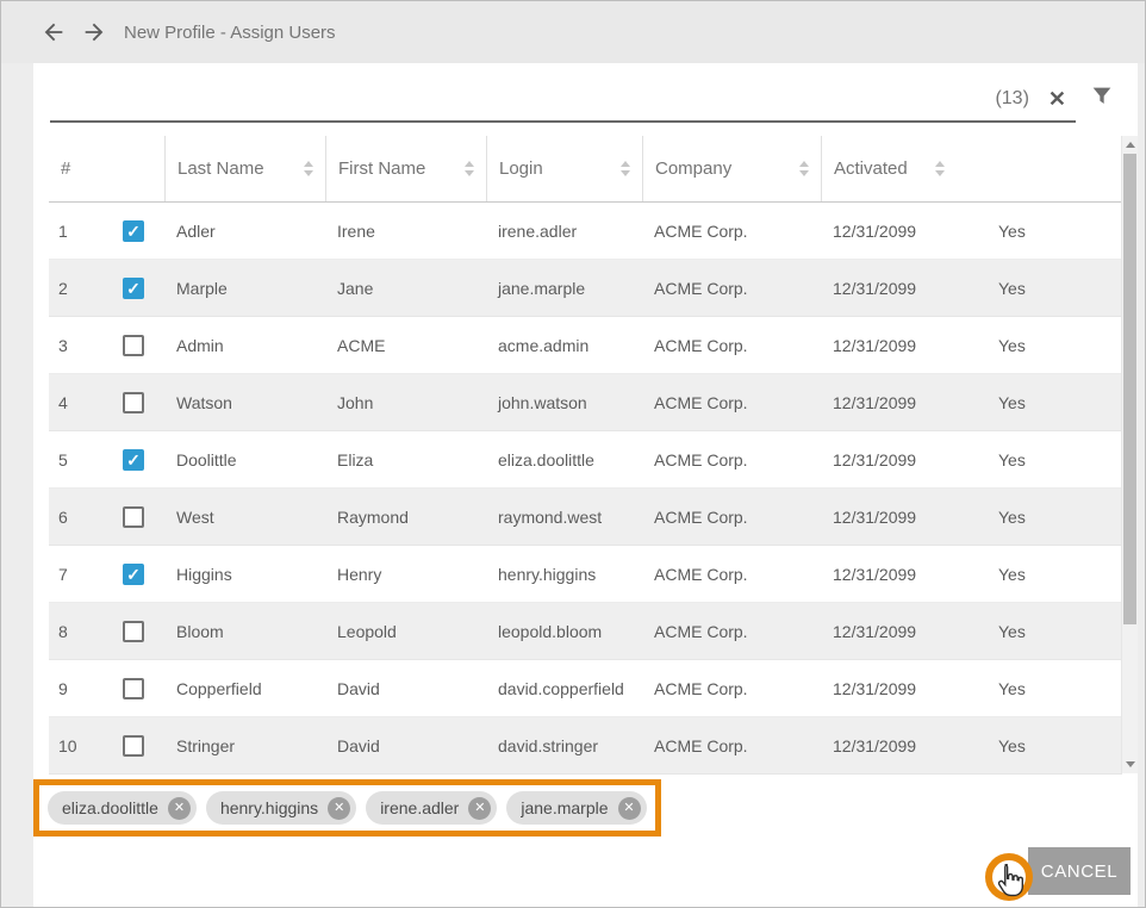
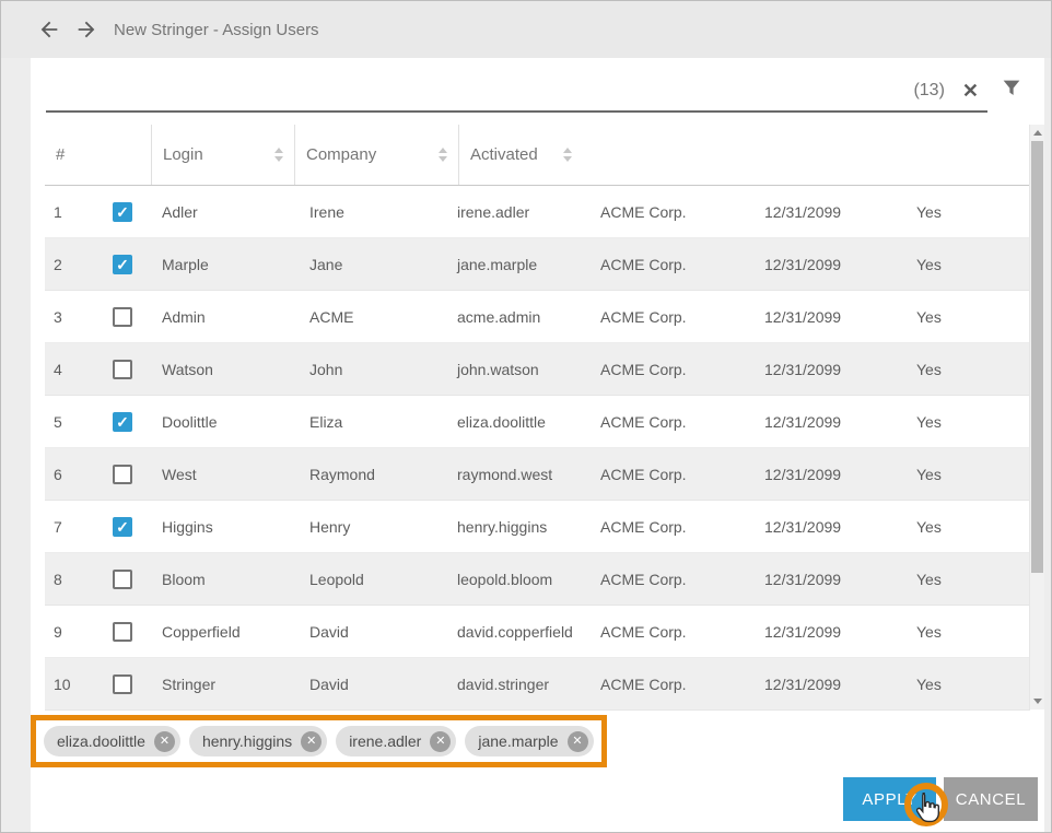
- New Profile - Assign Users
+ New Stringer - Assign Users
  (13)
  ✕
  #
- Last Name
- First Name
  Login
  Company
  Activated
  1
  ✓
  Adler
  Irene
  irene.adler
  ACME Corp.
  12/31/2099
  Yes
  2
  ✓
  Marple
  Jane
  jane.marple
  ACME Corp.
  12/31/2099
  Yes
  3
  Admin
  ACME
  acme.admin
  ACME Corp.
  12/31/2099
  Yes
  4
  Watson
  John
  john.watson
  ACME Corp.
  12/31/2099
  Yes
  5
  ✓
  Doolittle
  Eliza
  eliza.doolittle
  ACME Corp.
  12/31/2099
  Yes
  6
  West
  Raymond
  raymond.west
  ACME Corp.
  12/31/2099
  Yes
  7
  ✓
  Higgins
  Henry
  henry.higgins
  ACME Corp.
  12/31/2099
  Yes
  8
  Bloom
  Leopold
  leopold.bloom
  ACME Corp.
  12/31/2099
  Yes
  9
  Copperfield
  David
  david.copperfield
  ACME Corp.
  12/31/2099
  Yes
  10
  Stringer
  David
  david.stringer
  ACME Corp.
  12/31/2099
  Yes
  eliza.doolittle
  ✕
  henry.higgins
  ✕
  irene.adler
  ✕
  jane.marple
  ✕
+ APPLY
  CANCEL
